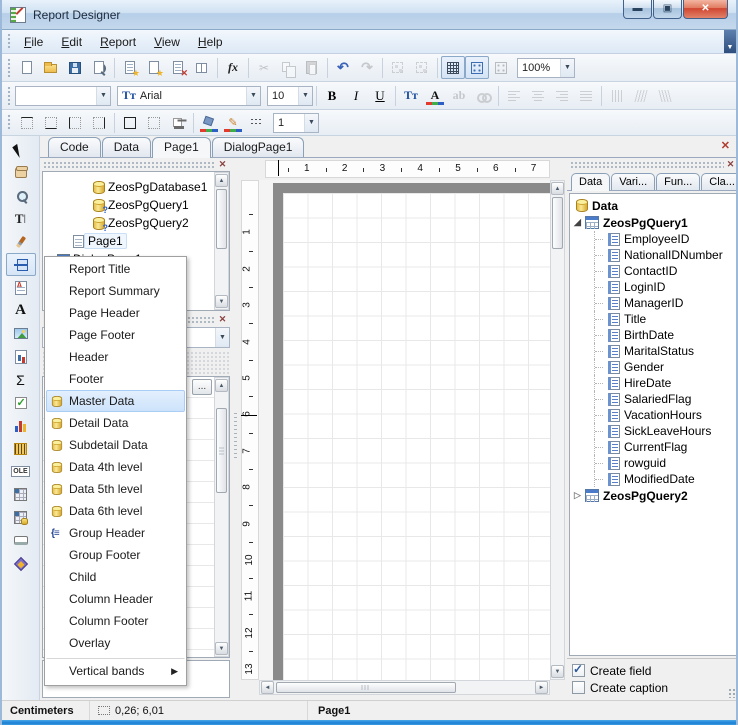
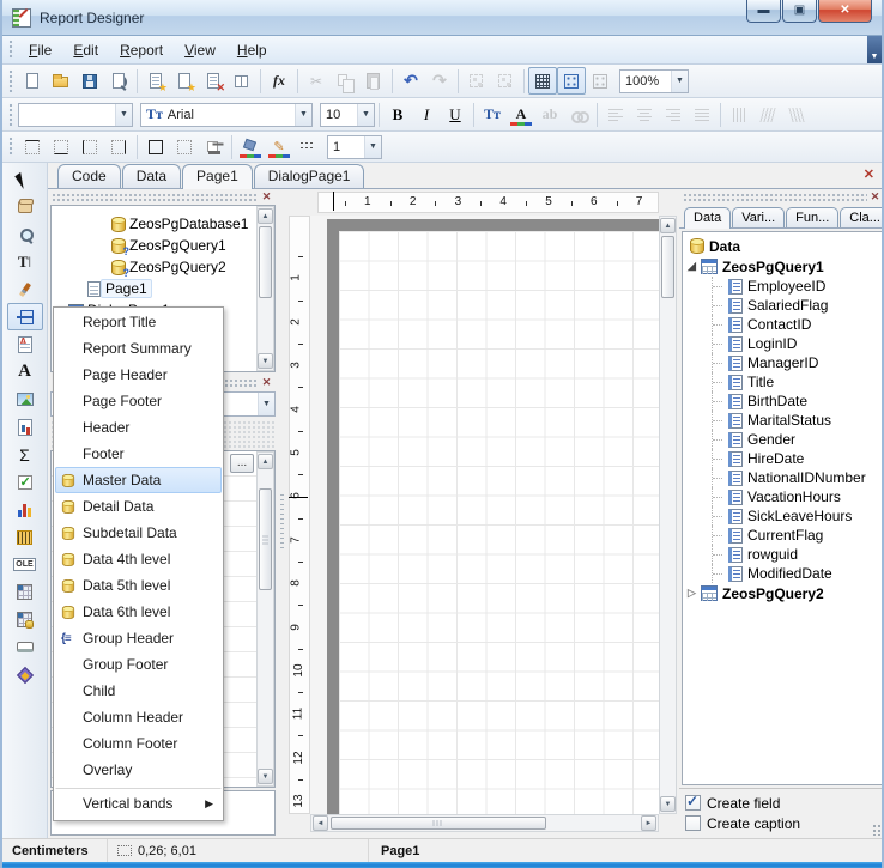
  Report Designer
  ▬
  ▣
  ✕
  File Edit Report View Help
  fx
  ✂
  ↶
  ↷
  100%
  Tт
  Arial
  10
  B
  I
  U
  Tт
  A
  ab
  ✎
  1
  Code
  Data
  Page1
  DialogPage1
  ✕
  Tǀ
  A
  Σ
  ✕
  ZeosPgDatabase1
  ZeosPgQuery1
  ZeosPgQuery2
  Page1
  ✕
  ...
  7
  ✕
  Data
  Vari...
  Fun...
  Cla...
  Data
  ZeosPgQuery1
  EmployeeID
- NationalIDNumber
+ SalariedFlag
  ContactID
  LoginID
  ManagerID
  Title
  BirthDate
  MaritalStatus
  Gender
  HireDate
- SalariedFlag
+ NationalIDNumber
  VacationHours
  SickLeaveHours
  CurrentFlag
  rowguid
  ModifiedDate
  ZeosPgQuery2
  Create field
  Create caption
  Report Title
  Report Summary
  Page Header
  Page Footer
  Header
  Footer
  Master Data
  Detail Data
  Subdetail Data
  Data 4th level
  Data 5th level
  Data 6th level
  Group Header
  Group Footer
  Child
  Column Header
  Column Footer
  Overlay
  Vertical bands
  Centimeters
  0,26; 6,01
  Page1
